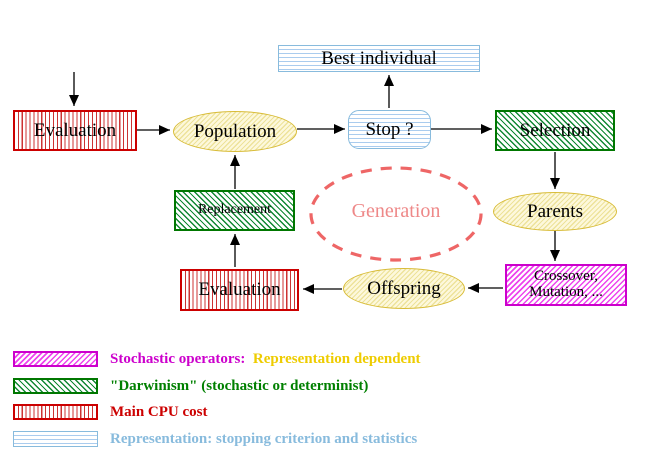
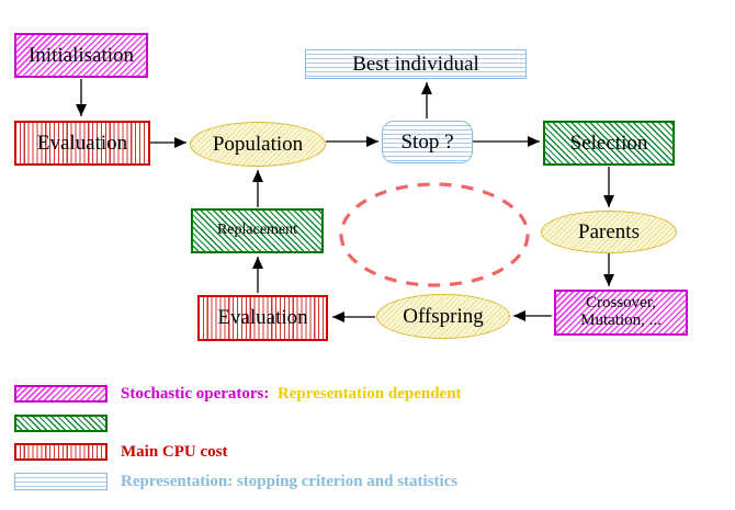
+ Initialisation
  Evaluation
  Population
  Best individual
  Stop ?
  Selection
  Replacement
- Generation
  Parents
  Evaluation
  Offspring
  Crossover,
  Mutation, ...
  Stochastic operators: Representation dependent
- "Darwinism" (stochastic or determinist)
  Main CPU cost
  Representation: stopping criterion and statistics
